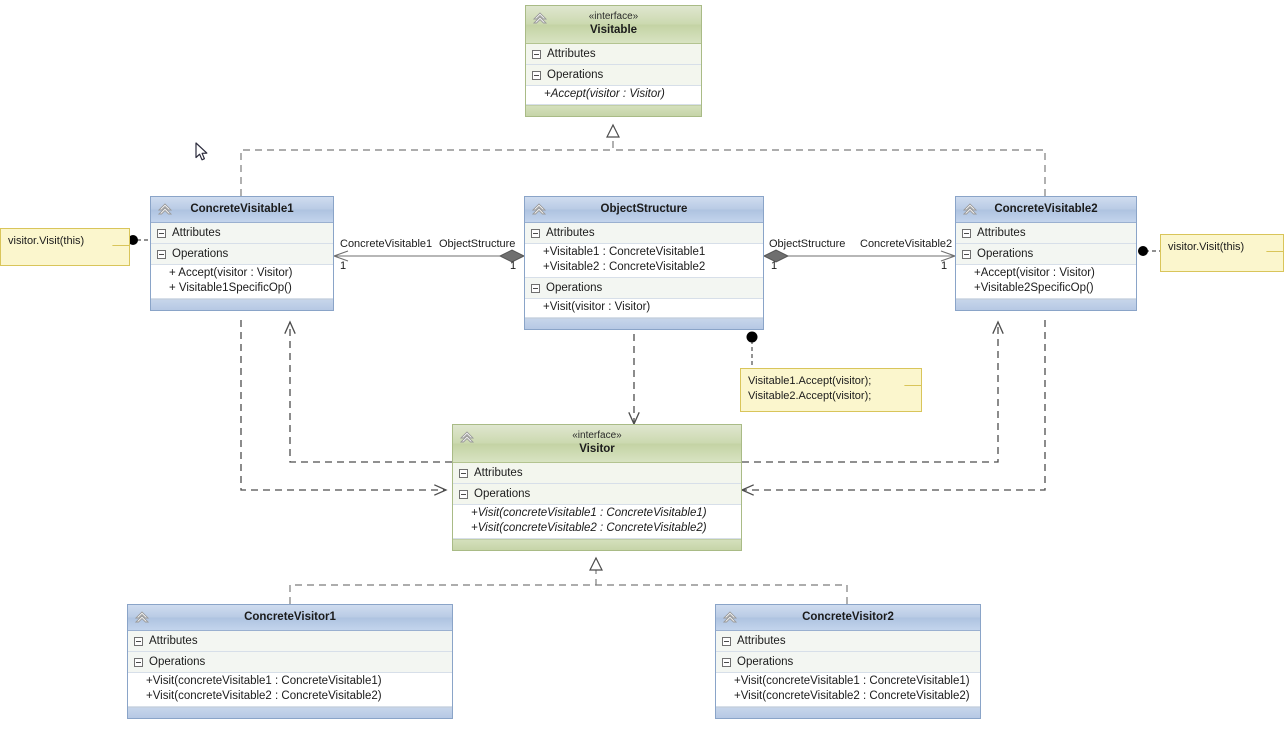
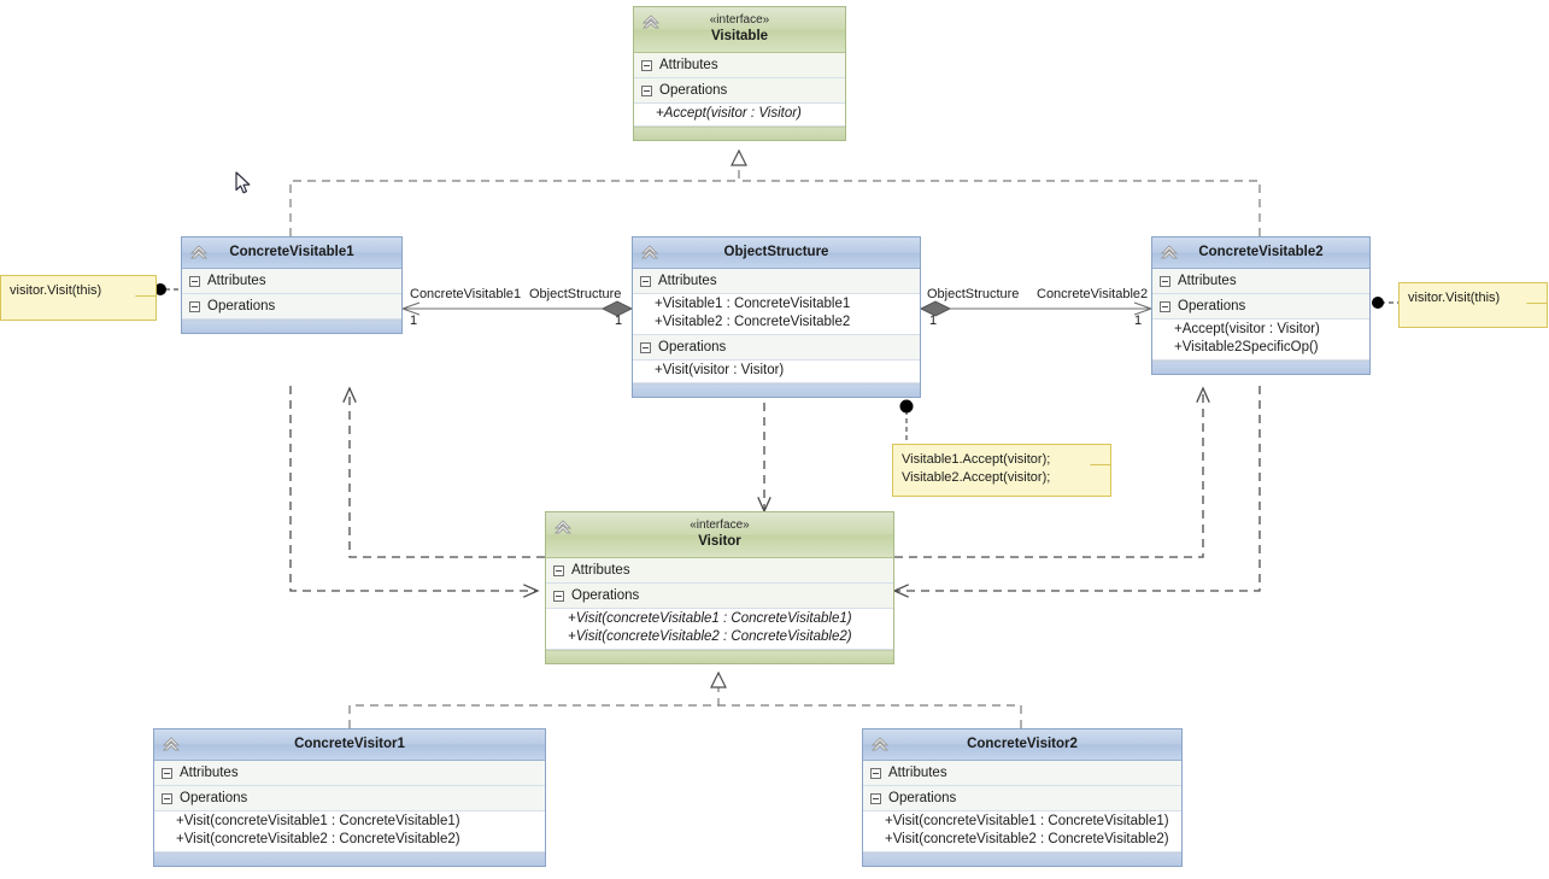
  «interface»
  Visitable
  Attributes
  Operations
  +Accept(visitor : Visitor)
  ConcreteVisitable1
  Attributes
  Operations
- + Accept(visitor : Visitor)
- + Visitable1SpecificOp()
  ObjectStructure
  Attributes
  +Visitable1 : ConcreteVisitable1
  +Visitable2 : ConcreteVisitable2
  Operations
  +Visit(visitor : Visitor)
  ConcreteVisitable2
  Attributes
  Operations
  +Accept(visitor : Visitor)
  +Visitable2SpecificOp()
  «interface»
  Visitor
  Attributes
  Operations
  +Visit(concreteVisitable1 : ConcreteVisitable1)
  +Visit(concreteVisitable2 : ConcreteVisitable2)
  ConcreteVisitor1
  Attributes
  Operations
  +Visit(concreteVisitable1 : ConcreteVisitable1)
  +Visit(concreteVisitable2 : ConcreteVisitable2)
  ConcreteVisitor2
  Attributes
  Operations
  +Visit(concreteVisitable1 : ConcreteVisitable1)
  +Visit(concreteVisitable2 : ConcreteVisitable2)
  visitor.Visit(this)
  visitor.Visit(this)
  Visitable1.Accept(visitor);
  Visitable2.Accept(visitor);
  ConcreteVisitable1
  ObjectStructure
  1
  1
  ObjectStructure
  ConcreteVisitable2
  1
  1
